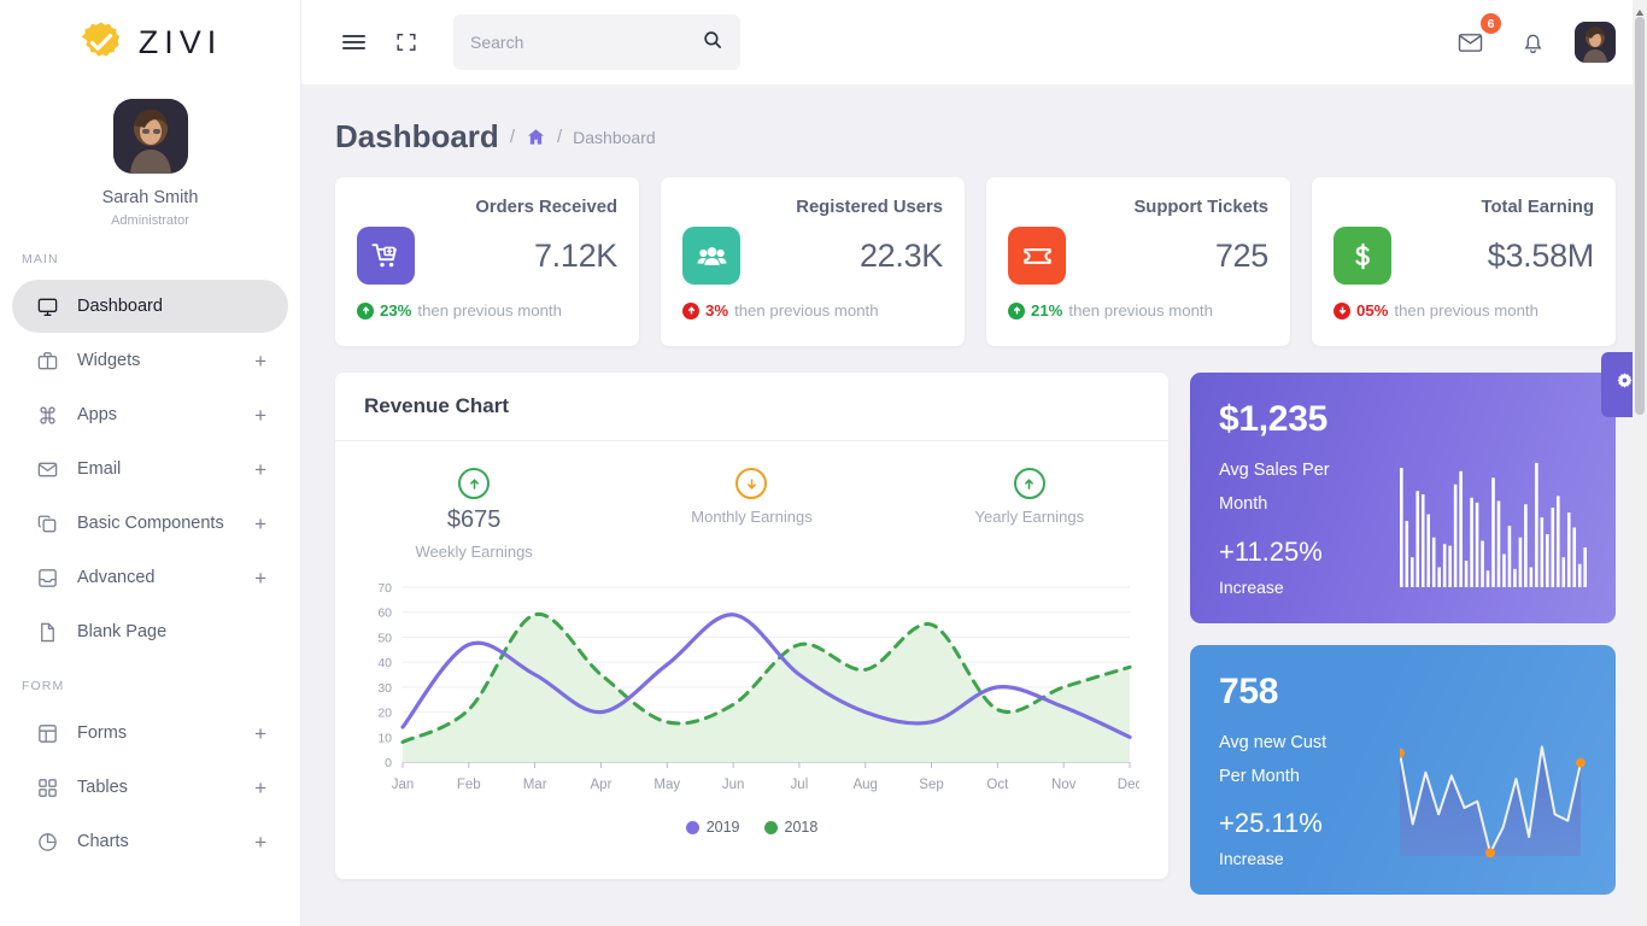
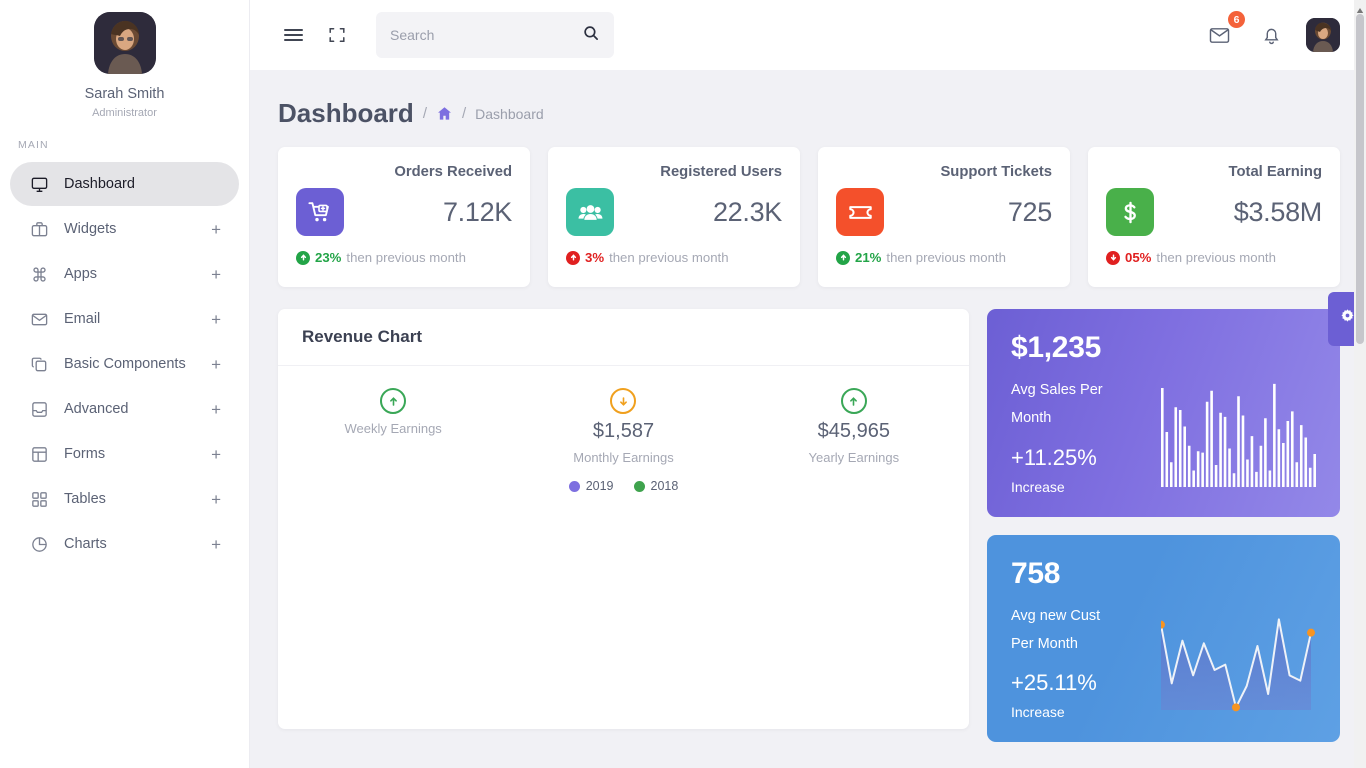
- ZIVI
  Sarah Smith
  Administrator
  MAIN
  Dashboard
  Widgets
  +
  Apps
  +
  Email
  +
  Basic Components
  +
  Advanced
  +
- Blank Page
- FORM
  Forms
  +
  Tables
  +
  Charts
  +
  Search
  6
  Dashboard
  /
  /
  Dashboard
  Orders Received
  7.12K
  23%
  then previous month
  Registered Users
  22.3K
  3%
  then previous month
  Support Tickets
  725
  21%
  then previous month
  Total Earning
  $3.58M
  05%
  then previous month
  Revenue Chart
- $675
  Weekly Earnings
+ $1,587
  Monthly Earnings
+ $45,965
  Yearly Earnings
- 0
- 10
- 20
- 30
- 40
- 50
- 60
- 70
- Jan
- Feb
- Mar
- Apr
- May
- Jun
- Jul
- Aug
- Sep
- Oct
- Nov
- Dec
  2019
  2018
  $1,235
  Avg Sales Per
  Month
  +11.25%
  Increase
  758
  Avg new Cust
  Per Month
  +25.11%
  Increase
